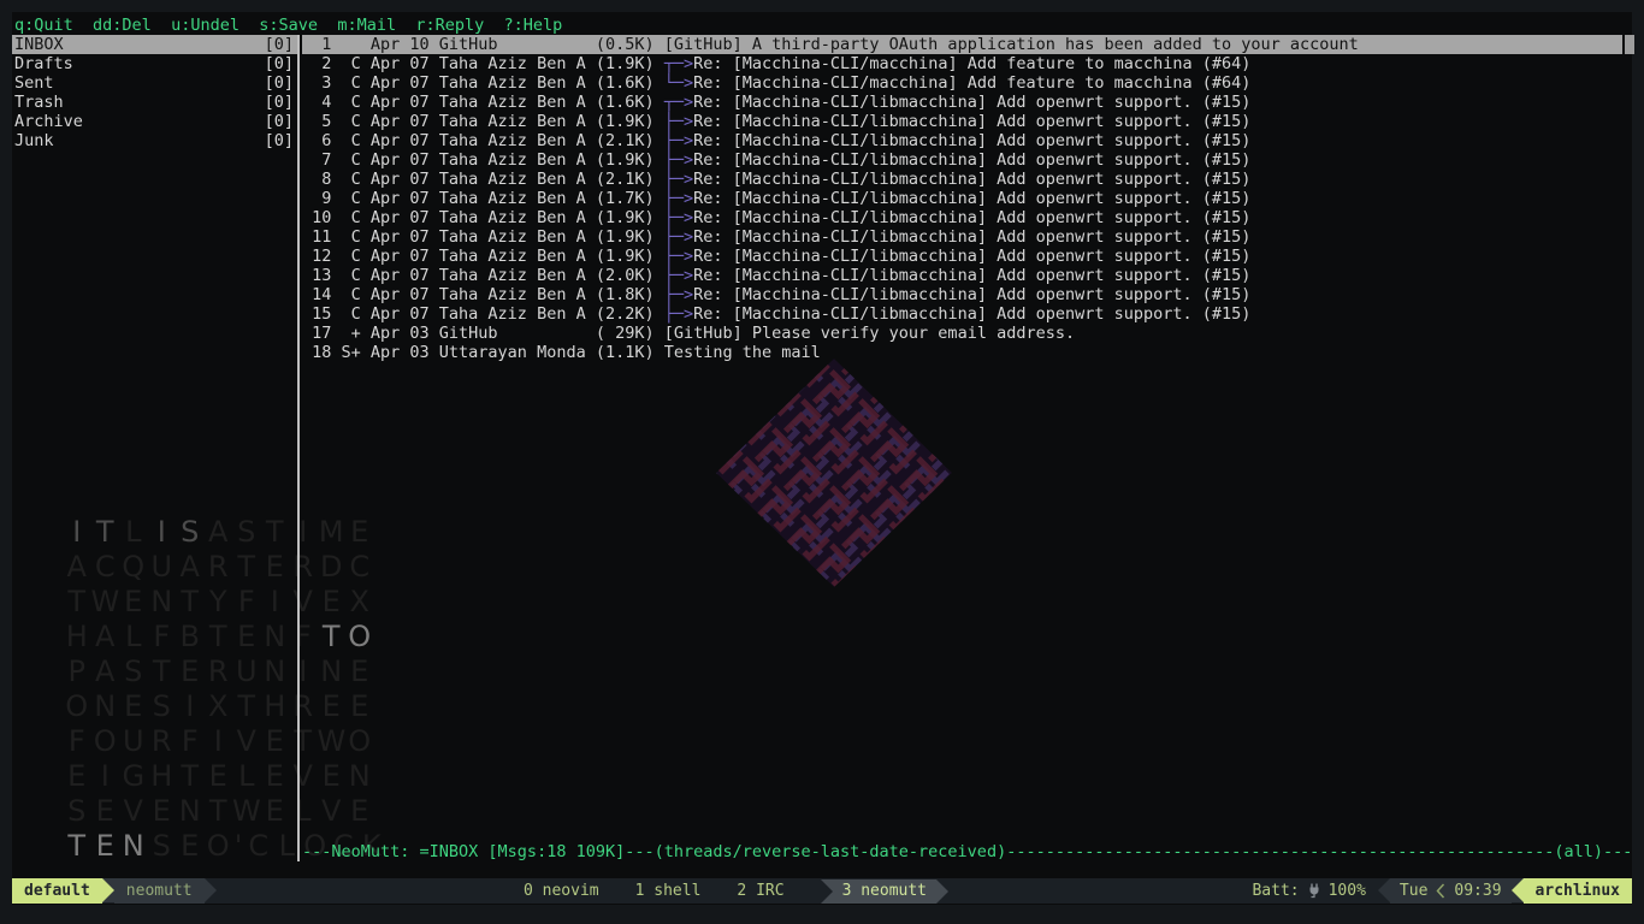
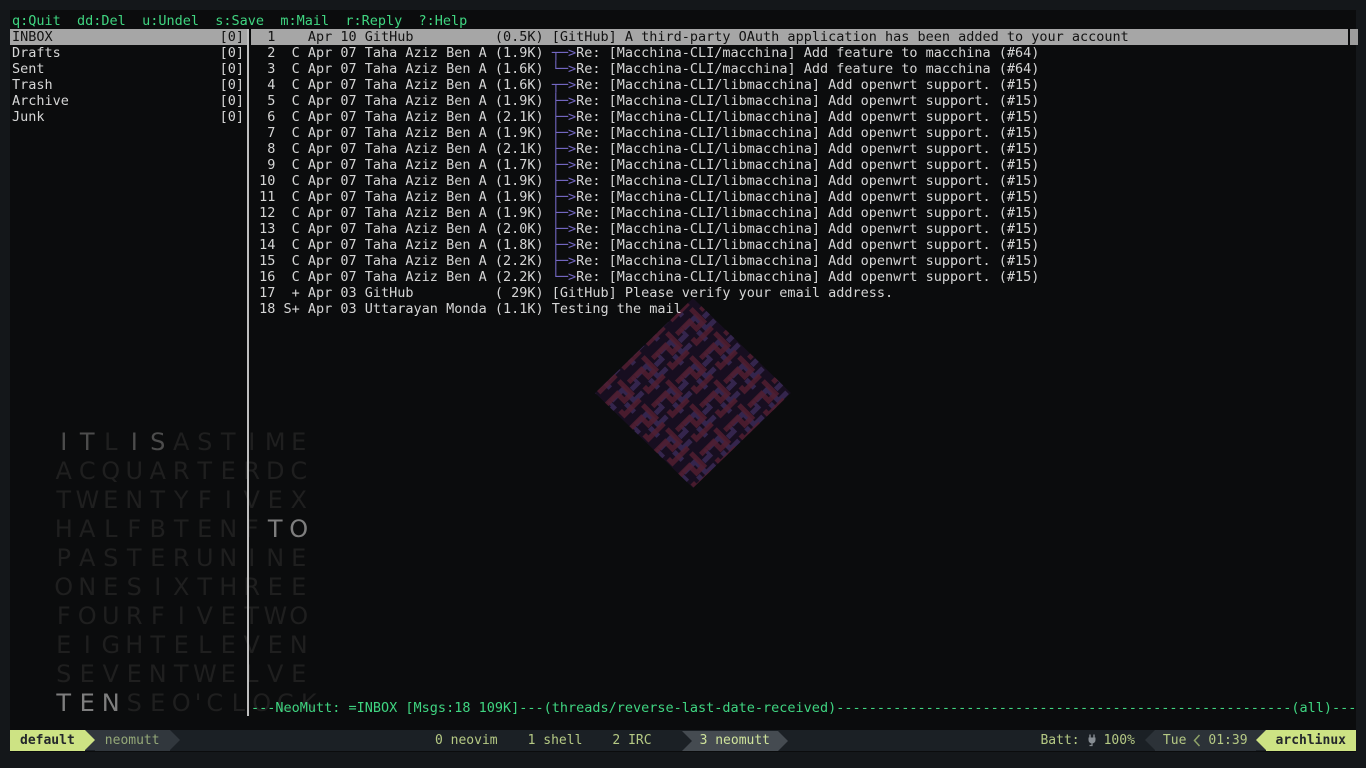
  I
  T
  I
  S
  I
  R
  V
  F
  T
  O
  I
  R
  T
  V
  L
  T
  E
  N
  O
  C
  K
  q:Quit dd:Del u:Undel s:Save m:Mail r:Reply ?:Help
  INBOX
  [0]
  Drafts
  [0]
  Sent
  [0]
  Trash
  [0]
  Archive
  [0]
  Junk
  [0]
  1 Apr 10 GitHub (0.5K) [GitHub] A third-party OAuth application has been added to your account
  2 C Apr 07 Taha Aziz Ben A (1.9K) ┬─>Re: [Macchina-CLI/macchina] Add feature to macchina (#64)
  3 C Apr 07 Taha Aziz Ben A (1.6K) └─>Re: [Macchina-CLI/macchina] Add feature to macchina (#64)
  4 C Apr 07 Taha Aziz Ben A (1.6K) ┬─>Re: [Macchina-CLI/libmacchina] Add openwrt support. (#15)
  5 C Apr 07 Taha Aziz Ben A (1.9K) ├─>Re: [Macchina-CLI/libmacchina] Add openwrt support. (#15)
  6 C Apr 07 Taha Aziz Ben A (2.1K) ├─>Re: [Macchina-CLI/libmacchina] Add openwrt support. (#15)
  7 C Apr 07 Taha Aziz Ben A (1.9K) ├─>Re: [Macchina-CLI/libmacchina] Add openwrt support. (#15)
  8 C Apr 07 Taha Aziz Ben A (2.1K) ├─>Re: [Macchina-CLI/libmacchina] Add openwrt support. (#15)
  9 C Apr 07 Taha Aziz Ben A (1.7K) ├─>Re: [Macchina-CLI/libmacchina] Add openwrt support. (#15)
  10 C Apr 07 Taha Aziz Ben A (1.9K) ├─>Re: [Macchina-CLI/libmacchina] Add openwrt support. (#15)
  11 C Apr 07 Taha Aziz Ben A (1.9K) ├─>Re: [Macchina-CLI/libmacchina] Add openwrt support. (#15)
  12 C Apr 07 Taha Aziz Ben A (1.9K) ├─>Re: [Macchina-CLI/libmacchina] Add openwrt support. (#15)
  13 C Apr 07 Taha Aziz Ben A (2.0K) ├─>Re: [Macchina-CLI/libmacchina] Add openwrt support. (#15)
  14 C Apr 07 Taha Aziz Ben A (1.8K) ├─>Re: [Macchina-CLI/libmacchina] Add openwrt support. (#15)
  15 C Apr 07 Taha Aziz Ben A (2.2K) ├─>Re: [Macchina-CLI/libmacchina] Add openwrt support. (#15)
+ 16 C Apr 07 Taha Aziz Ben A (2.2K) └─>Re: [Macchina-CLI/libmacchina] Add openwrt support. (#15)
  17 + Apr 03 GitHub ( 29K) [GitHub] Please verify your email address.
  18 S+ Apr 03 Uttarayan Monda (1.1K) Testing the mail
  ---NeoMutt: =INBOX [Msgs:18 109K]---(threads/reverse-last-date-received)--------------------------------------------------------(all)---
  default
  neomutt
  0 neovim
  1 shell
  2 IRC
  3 neomutt
  Batt:
  100%
  Tue
- 09:39
+ 01:39
  archlinux
